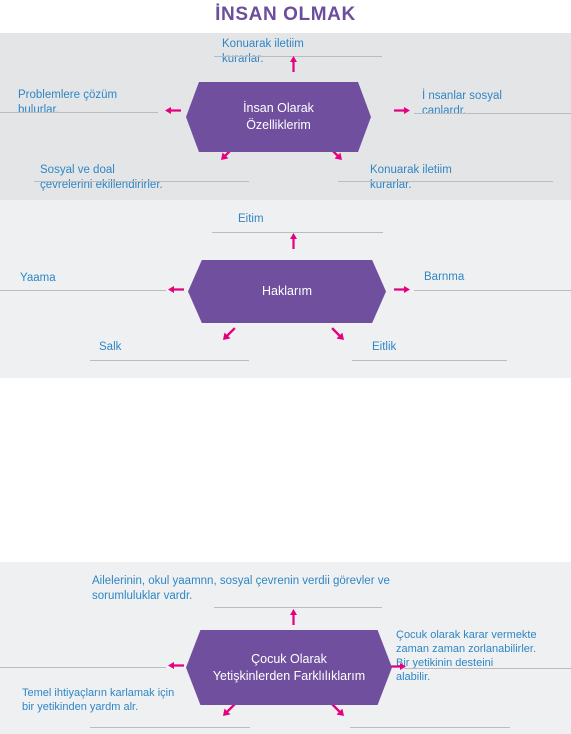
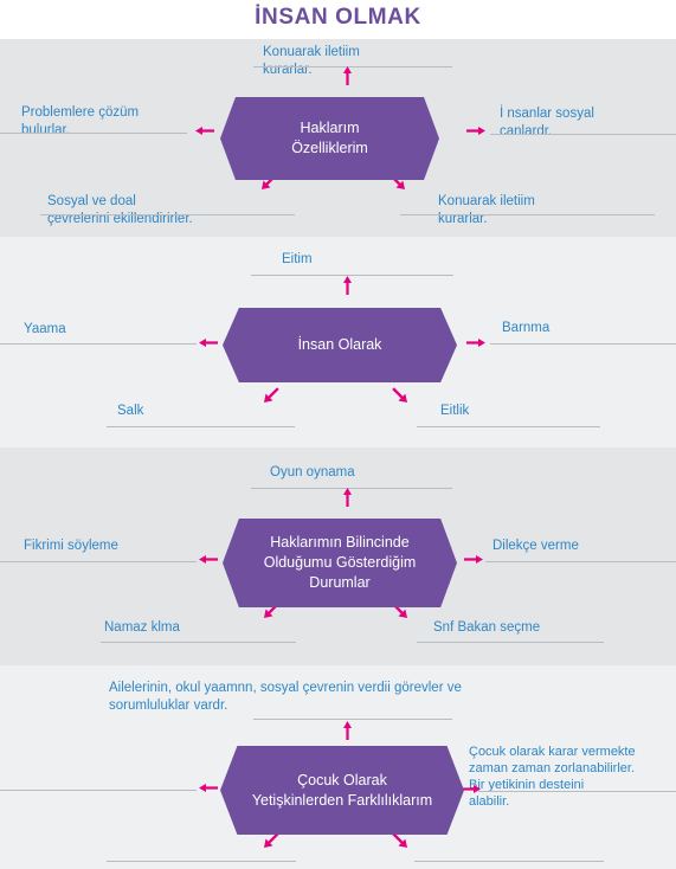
  İNSAN OLMAK
  Konuarak iletiim
  kurarlar.
  Problemlere çözüm
  bulurlar.
  İ nsanlar sosyal
  canlardr.
  Sosyal ve doal
  çevrelerini ekillendirirler.
  Konuarak iletiim
  kurarlar.
- İnsan Olarak
+ Haklarım
  Özelliklerim
  Eitim
  Yaama
  Barnma
  Salk
  Eitlik
- Haklarım
+ İnsan Olarak
+ Oyun oynama
+ Fikrimi söyleme
+ Dilekçe verme
+ Namaz klma
+ Snf Bakan seçme
+ Haklarımın Bilincinde
+ Olduğumu Gösterdiğim
+ Durumlar
  Ailelerinin, okul yaamnn, sosyal çevrenin verdii görevler ve
  sorumluluklar vardr.
  Çocuk olarak karar vermekte
  zaman zaman zorlanabilirler.
  Bir yetikinin desteini
  alabilir.
- Temel ihtiyaçların karlamak için
- bir yetikinden yardm alr.
  Çocuk Olarak
  Yetişkinlerden Farklılıklarım
